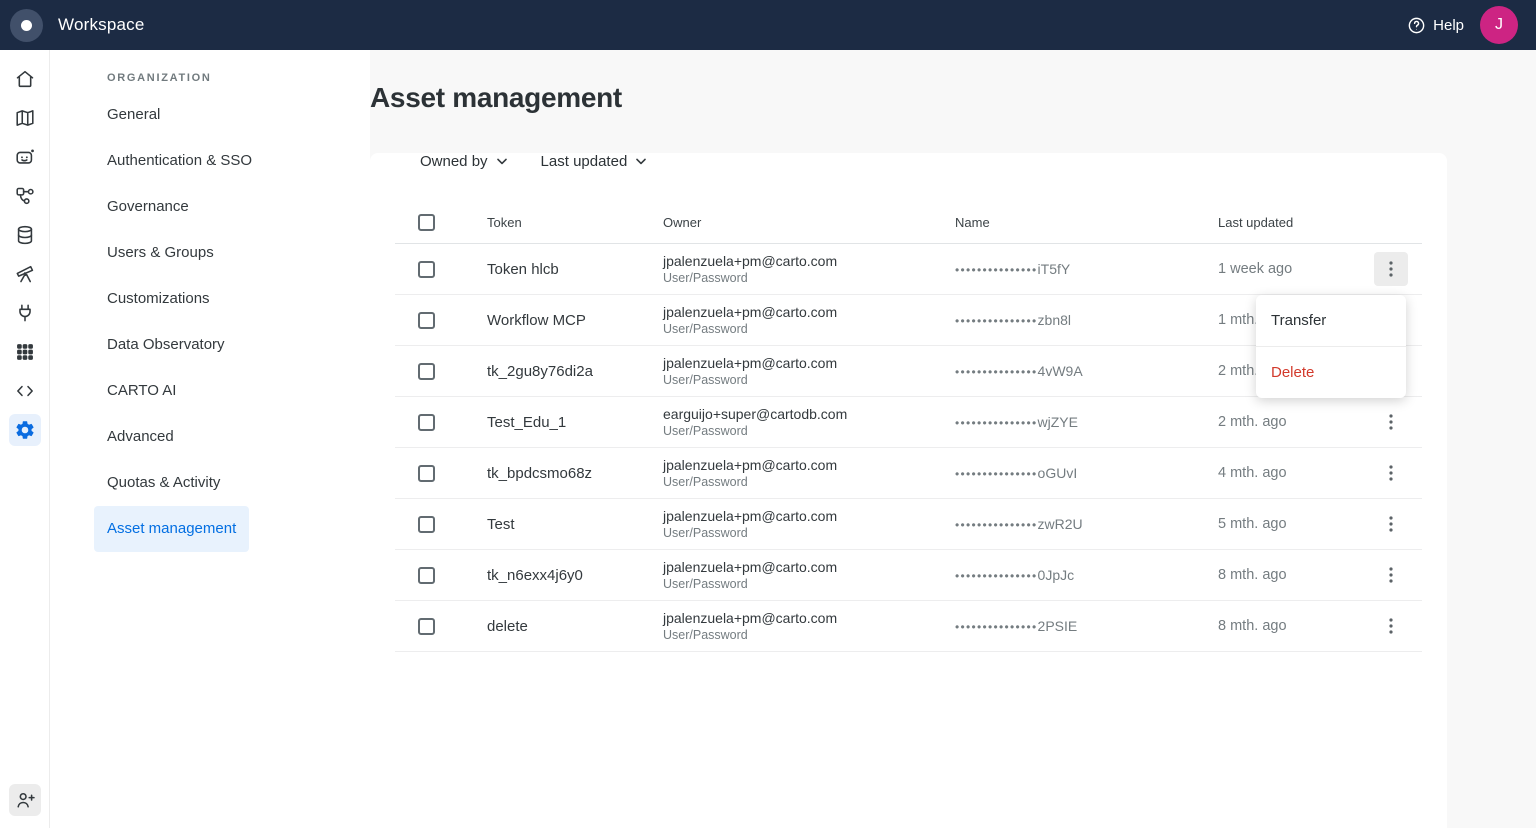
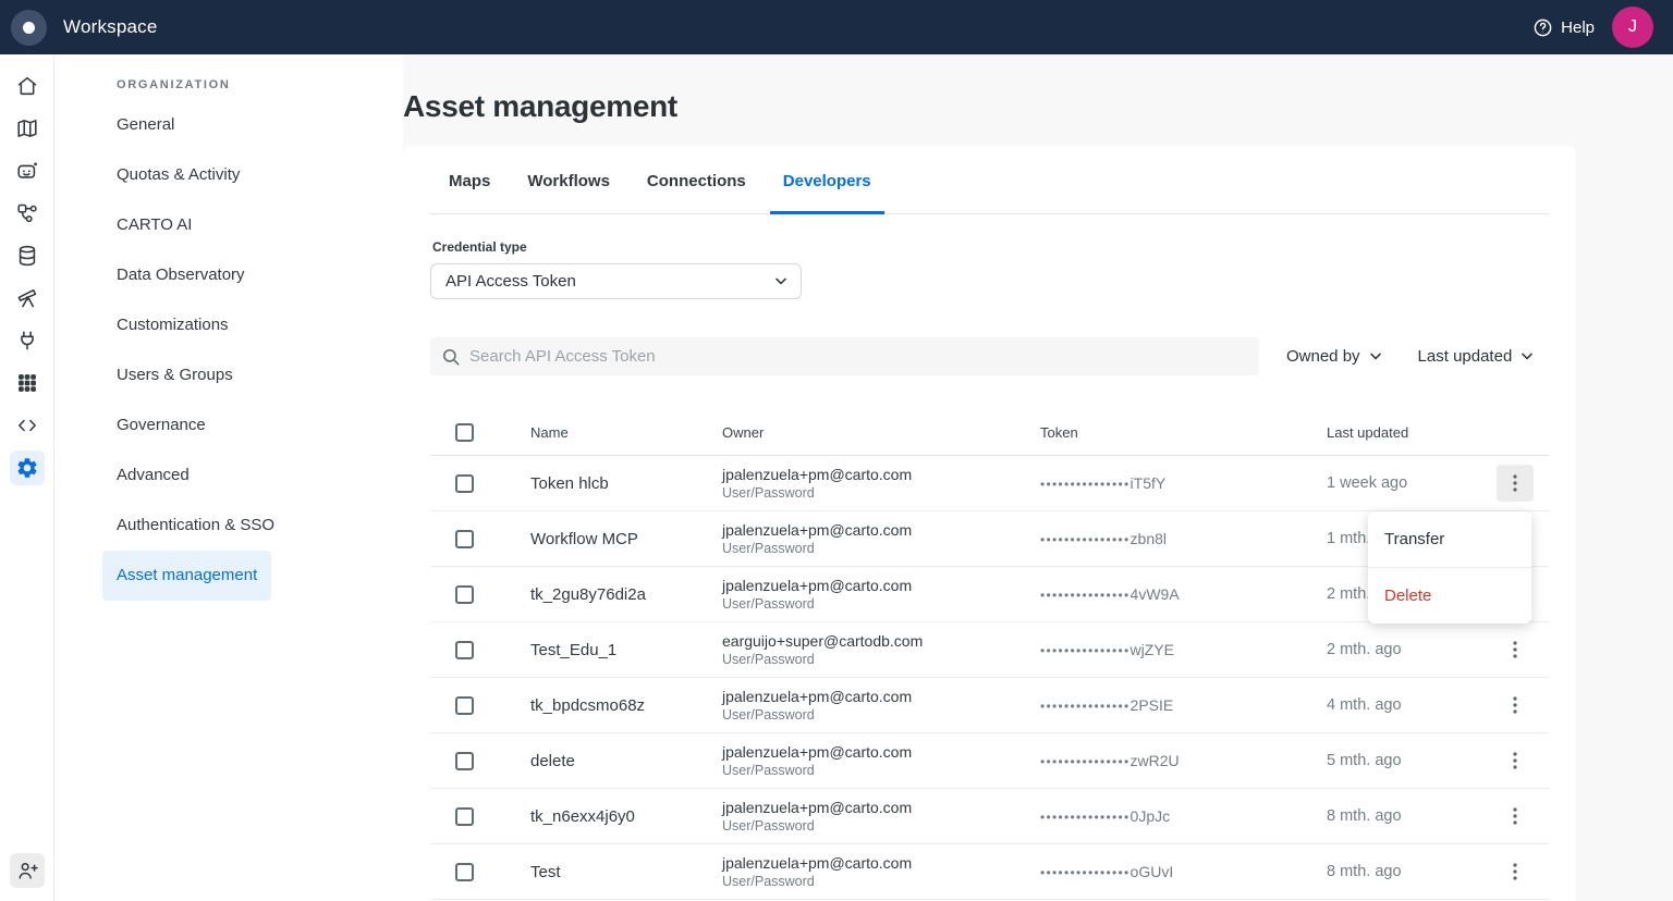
  Workspace
  Help
  J
  ORGANIZATION
  General
- Authentication & SSO
+ Quotas & Activity
- Governance
+ CARTO AI
- Users & Groups
+ Data Observatory
  Customizations
- Data Observatory
+ Users & Groups
- CARTO AI
+ Governance
  Advanced
- Quotas & Activity
+ Authentication & SSO
  Asset management
  Asset management
+ Maps
+ Workflows
+ Connections
+ Developers
+ Credential type
+ API Access Token
+ Search API Access Token
  Owned by
  Last updated
- Token
+ Name
  Owner
- Name
+ Token
  Last updated
  Token hlcb
  jpalenzuela+pm@carto.com
  User/Password
  •••••••••••••••iT5fY
  1 week ago
  Transfer
  Delete
  Workflow MCP
  jpalenzuela+pm@carto.com
  User/Password
  •••••••••••••••zbn8l
  tk_2gu8y76di2a
  jpalenzuela+pm@carto.com
  User/Password
  •••••••••••••••4vW9A
  Test_Edu_1
  earguijo+super@cartodb.com
  User/Password
  •••••••••••••••wjZYE
  2 mth. ago
  tk_bpdcsmo68z
  jpalenzuela+pm@carto.com
  User/Password
- •••••••••••••••oGUvI
+ •••••••••••••••2PSIE
  4 mth. ago
- Test
+ delete
  jpalenzuela+pm@carto.com
  User/Password
  •••••••••••••••zwR2U
  5 mth. ago
  tk_n6exx4j6y0
  jpalenzuela+pm@carto.com
  User/Password
  •••••••••••••••0JpJc
  8 mth. ago
- delete
+ Test
  jpalenzuela+pm@carto.com
  User/Password
- •••••••••••••••2PSIE
+ •••••••••••••••oGUvI
  8 mth. ago
